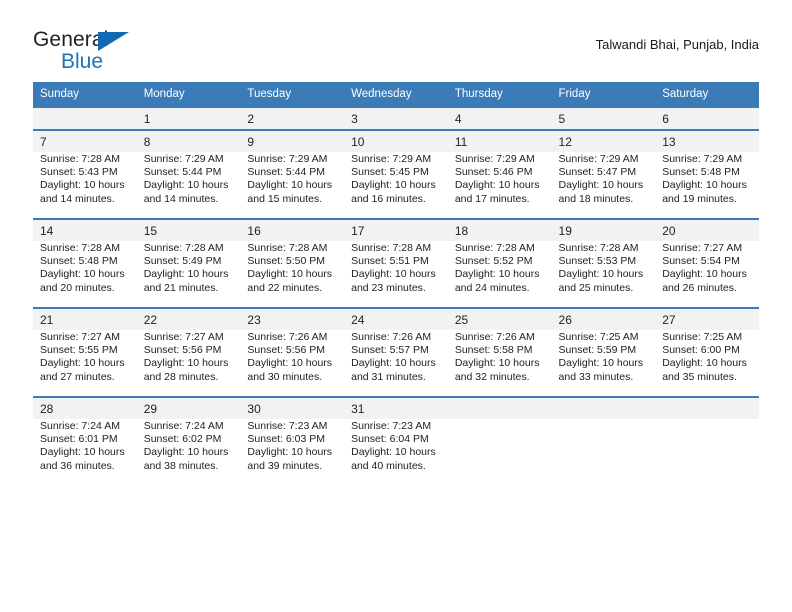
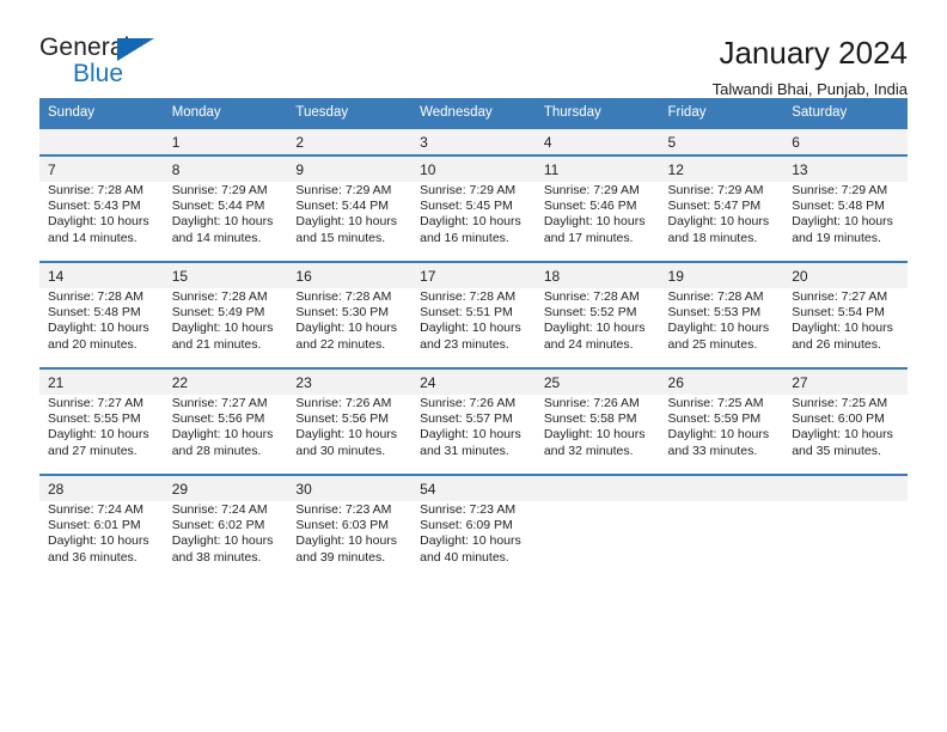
  General
  Blue
+ January 2024
  Talwandi Bhai, Punjab, India
  Sunday	Monday	Tuesday	Wednesday	Thursday	Friday	Saturday
  	1	2	3	4	5	6
  7	8	9	10	11	12	13
  Sunrise: 7:28 AMSunset: 5:43 PMDaylight: 10 hoursand 14 minutes.	Sunrise: 7:29 AMSunset: 5:44 PMDaylight: 10 hoursand 14 minutes.	Sunrise: 7:29 AMSunset: 5:44 PMDaylight: 10 hoursand 15 minutes.	Sunrise: 7:29 AMSunset: 5:45 PMDaylight: 10 hoursand 16 minutes.	Sunrise: 7:29 AMSunset: 5:46 PMDaylight: 10 hoursand 17 minutes.	Sunrise: 7:29 AMSunset: 5:47 PMDaylight: 10 hoursand 18 minutes.	Sunrise: 7:29 AMSunset: 5:48 PMDaylight: 10 hoursand 19 minutes.
  14	15	16	17	18	19	20
- Sunrise: 7:28 AMSunset: 5:48 PMDaylight: 10 hoursand 20 minutes.	Sunrise: 7:28 AMSunset: 5:49 PMDaylight: 10 hoursand 21 minutes.	Sunrise: 7:28 AMSunset: 5:50 PMDaylight: 10 hoursand 22 minutes.	Sunrise: 7:28 AMSunset: 5:51 PMDaylight: 10 hoursand 23 minutes.	Sunrise: 7:28 AMSunset: 5:52 PMDaylight: 10 hoursand 24 minutes.	Sunrise: 7:28 AMSunset: 5:53 PMDaylight: 10 hoursand 25 minutes.	Sunrise: 7:27 AMSunset: 5:54 PMDaylight: 10 hoursand 26 minutes.
+ Sunrise: 7:28 AMSunset: 5:48 PMDaylight: 10 hoursand 20 minutes.	Sunrise: 7:28 AMSunset: 5:49 PMDaylight: 10 hoursand 21 minutes.	Sunrise: 7:28 AMSunset: 5:30 PMDaylight: 10 hoursand 22 minutes.	Sunrise: 7:28 AMSunset: 5:51 PMDaylight: 10 hoursand 23 minutes.	Sunrise: 7:28 AMSunset: 5:52 PMDaylight: 10 hoursand 24 minutes.	Sunrise: 7:28 AMSunset: 5:53 PMDaylight: 10 hoursand 25 minutes.	Sunrise: 7:27 AMSunset: 5:54 PMDaylight: 10 hoursand 26 minutes.
  21	22	23	24	25	26	27
  Sunrise: 7:27 AMSunset: 5:55 PMDaylight: 10 hoursand 27 minutes.	Sunrise: 7:27 AMSunset: 5:56 PMDaylight: 10 hoursand 28 minutes.	Sunrise: 7:26 AMSunset: 5:56 PMDaylight: 10 hoursand 30 minutes.	Sunrise: 7:26 AMSunset: 5:57 PMDaylight: 10 hoursand 31 minutes.	Sunrise: 7:26 AMSunset: 5:58 PMDaylight: 10 hoursand 32 minutes.	Sunrise: 7:25 AMSunset: 5:59 PMDaylight: 10 hoursand 33 minutes.	Sunrise: 7:25 AMSunset: 6:00 PMDaylight: 10 hoursand 35 minutes.
- 28	29	30	31
+ 28	29	30	54
- Sunrise: 7:24 AMSunset: 6:01 PMDaylight: 10 hoursand 36 minutes.	Sunrise: 7:24 AMSunset: 6:02 PMDaylight: 10 hoursand 38 minutes.	Sunrise: 7:23 AMSunset: 6:03 PMDaylight: 10 hoursand 39 minutes.	Sunrise: 7:23 AMSunset: 6:04 PMDaylight: 10 hoursand 40 minutes.
+ Sunrise: 7:24 AMSunset: 6:01 PMDaylight: 10 hoursand 36 minutes.	Sunrise: 7:24 AMSunset: 6:02 PMDaylight: 10 hoursand 38 minutes.	Sunrise: 7:23 AMSunset: 6:03 PMDaylight: 10 hoursand 39 minutes.	Sunrise: 7:23 AMSunset: 6:09 PMDaylight: 10 hoursand 40 minutes.
